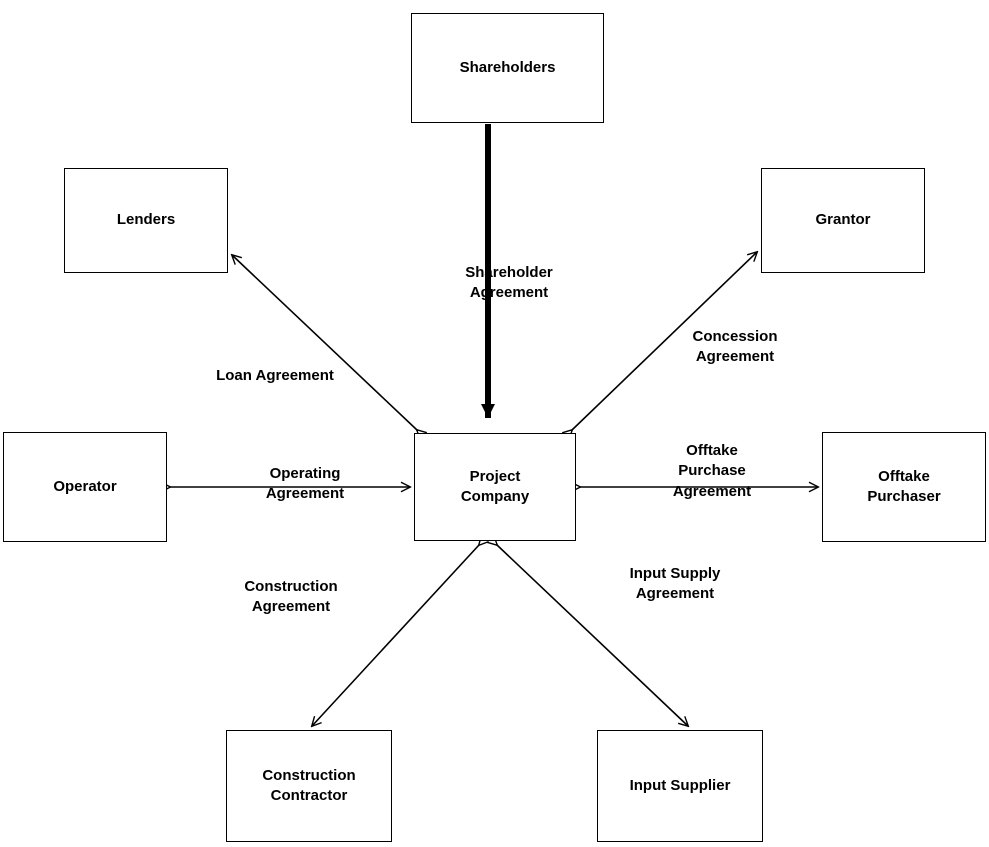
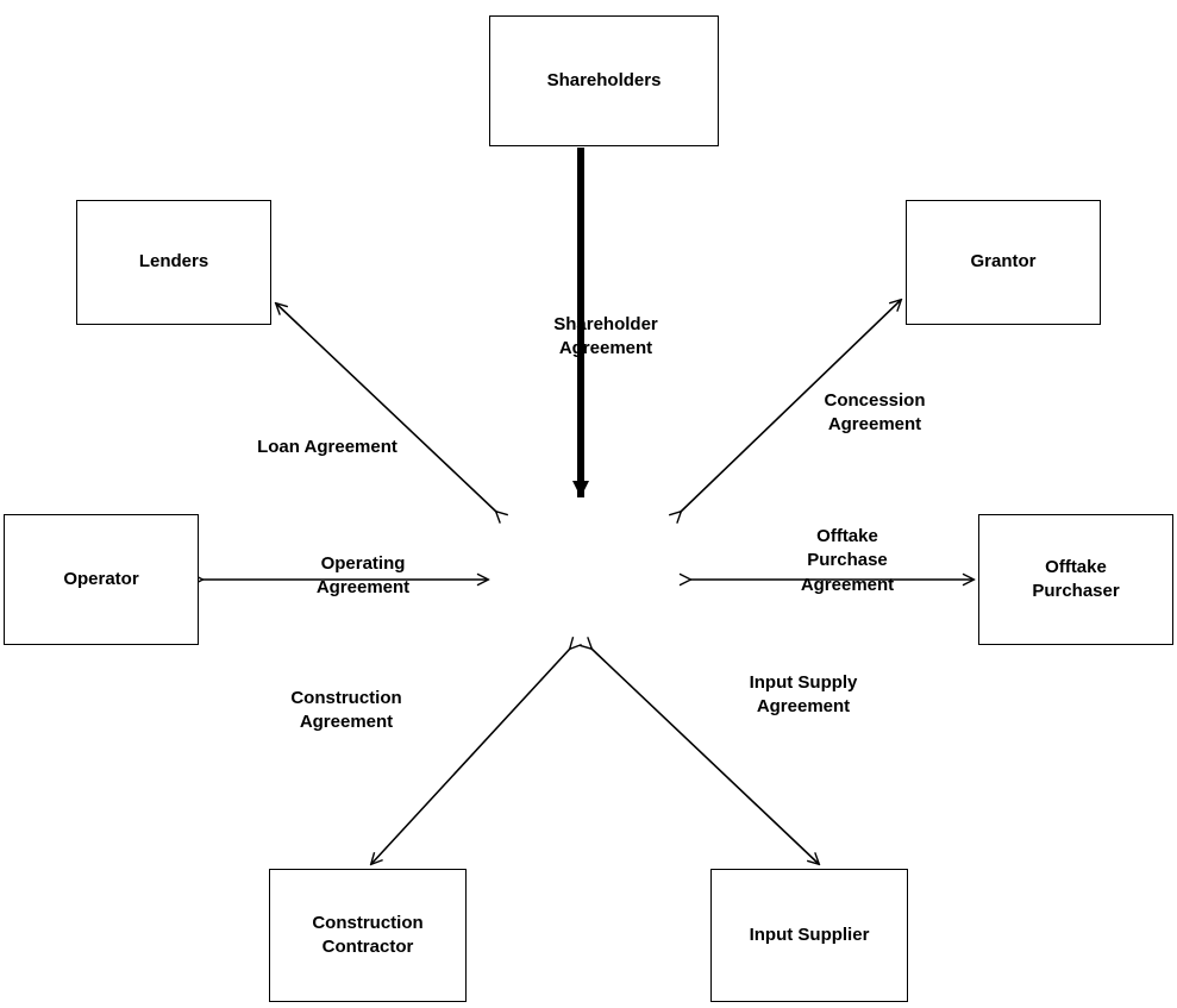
  Shareholders
  Lenders
  Grantor
  Operator
- Project
- Company
  Offtake
  Purchaser
  Construction
  Contractor
  Input Supplier
  Shareholder
  Agreement
  Loan Agreement
  Concession
  Agreement
  Operating
  Agreement
  Offtake
  Purchase
  Agreement
  Construction
  Agreement
  Input Supply
  Agreement
